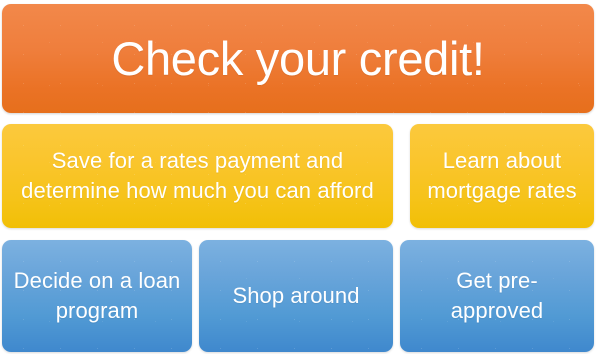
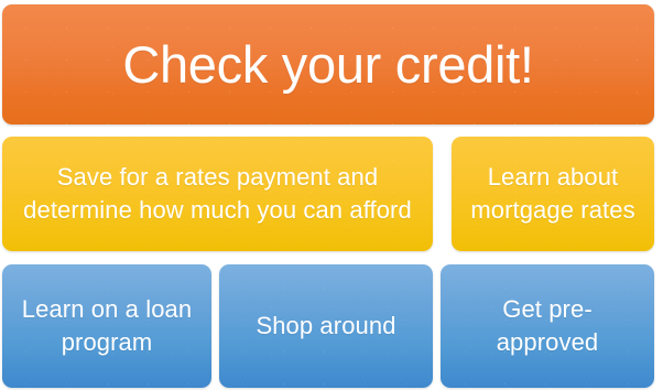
  Check your credit!
  Save for a rates payment and determine how much you can afford
  Learn about mortgage rates
- Decide on a loan program
+ Learn on a loan program
  Shop around
  Get pre-approved
